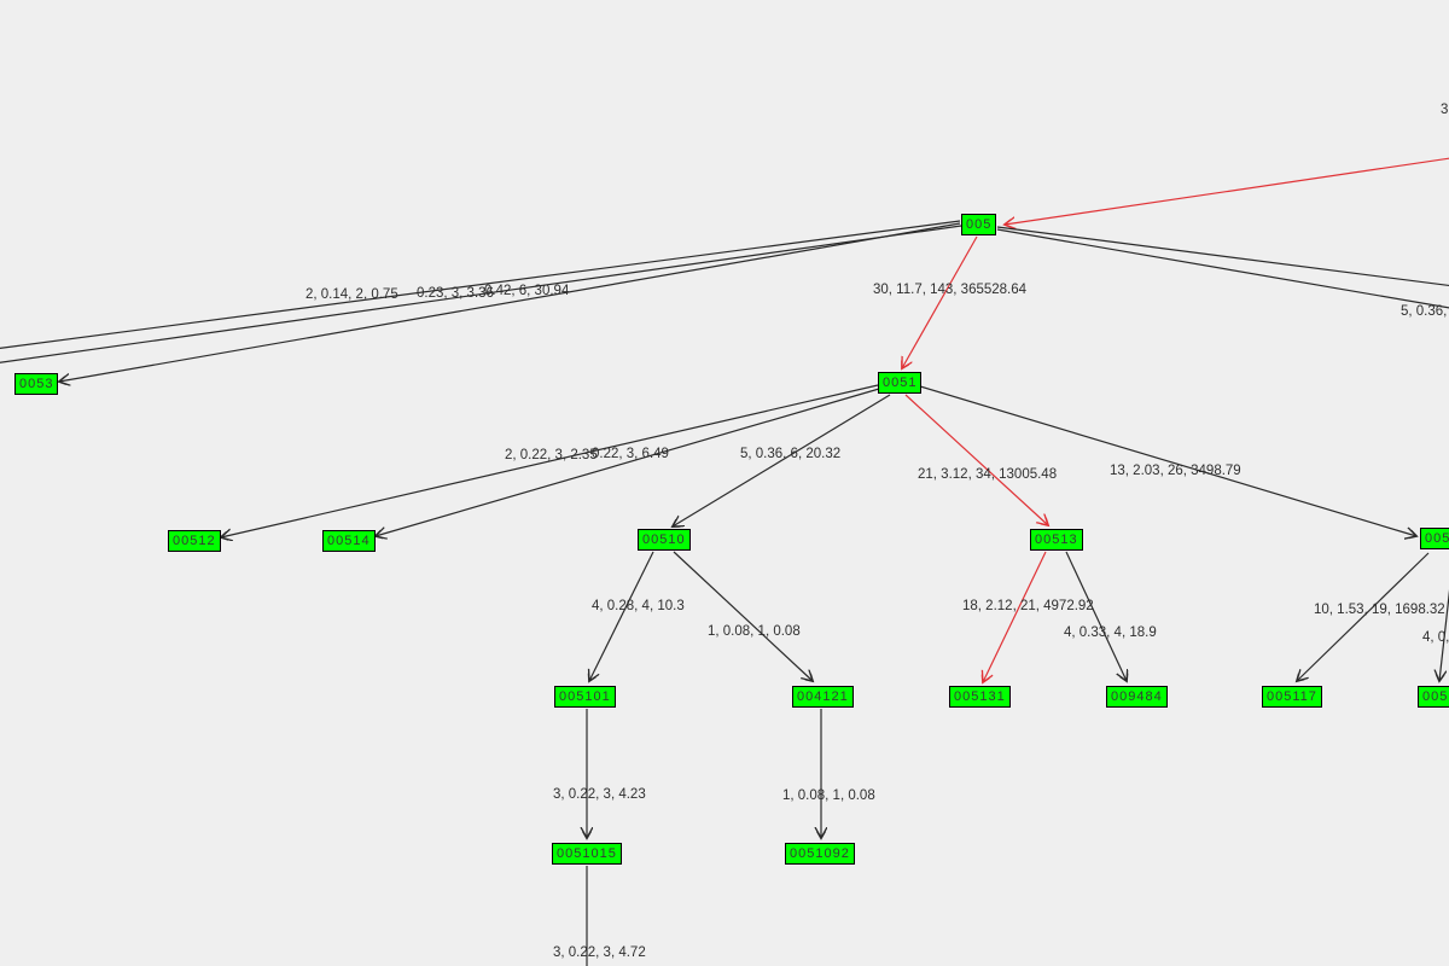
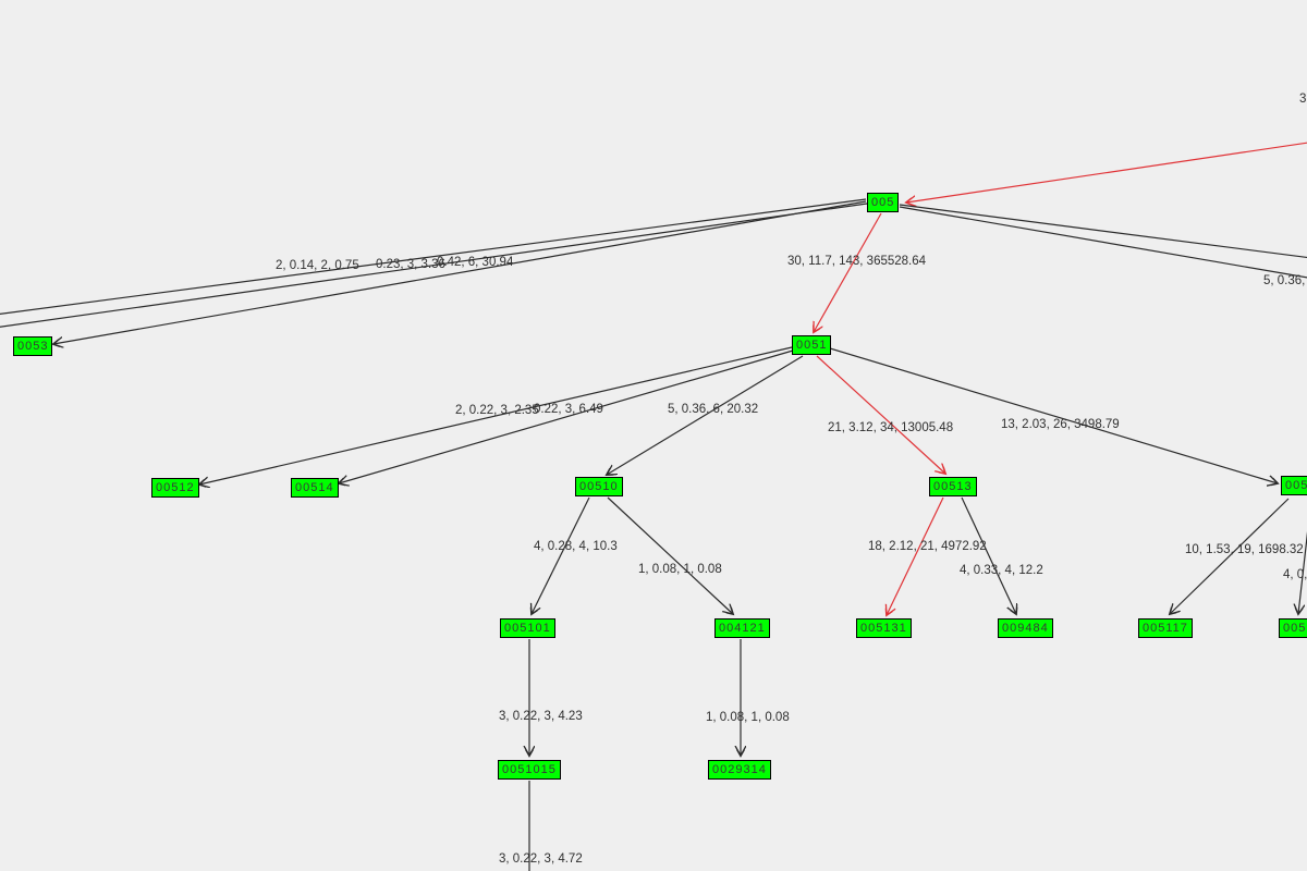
  005
  0053
  0051
  00512
  00514
  00510
  00513
  005
  005101
  004121
  005131
  009484
  005117
  005
  0051015
- 0051092
+ 0029314
  2, 0.14, 2, 0.75
  0.23, 3, 3.36
  0.42, 6, 30.94
  30, 11.7, 143, 365528.64
  5, 0.36,
  3
  2, 0.22, 3, 2.35
  0.22, 3, 6.49
  5, 0.36, 6, 20.32
  21, 3.12, 34, 13005.48
  13, 2.03, 26, 3498.79
  4, 0.28, 4, 10.3
  1, 0.08, 1, 0.08
  18, 2.12, 21, 4972.92
- 4, 0.33, 4, 18.9
+ 4, 0.33, 4, 12.2
  10, 1.53, 19, 1698.32
  4, 0,
  3, 0.22, 3, 4.23
  1, 0.08, 1, 0.08
  3, 0.22, 3, 4.72
